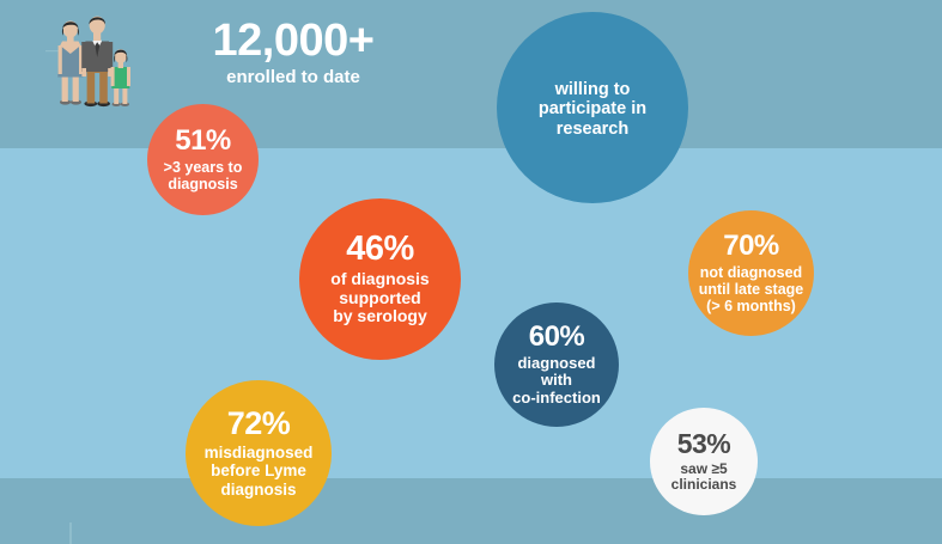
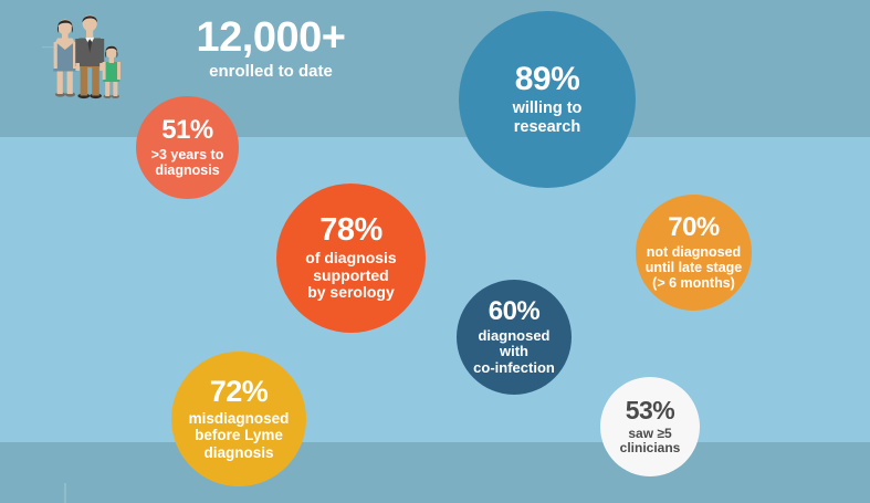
  12,000+
  enrolled to date
  51%
  >3 years to
  diagnosis
+ 89%
  willing to
- participate in
  research
- 46%
+ 78%
  of diagnosis
  supported
  by serology
  70%
  not diagnosed
  until late stage
  (> 6 months)
  60%
  diagnosed
  with
  co-infection
  72%
  misdiagnosed
  before Lyme
  diagnosis
  53%
  saw ≥5
  clinicians
